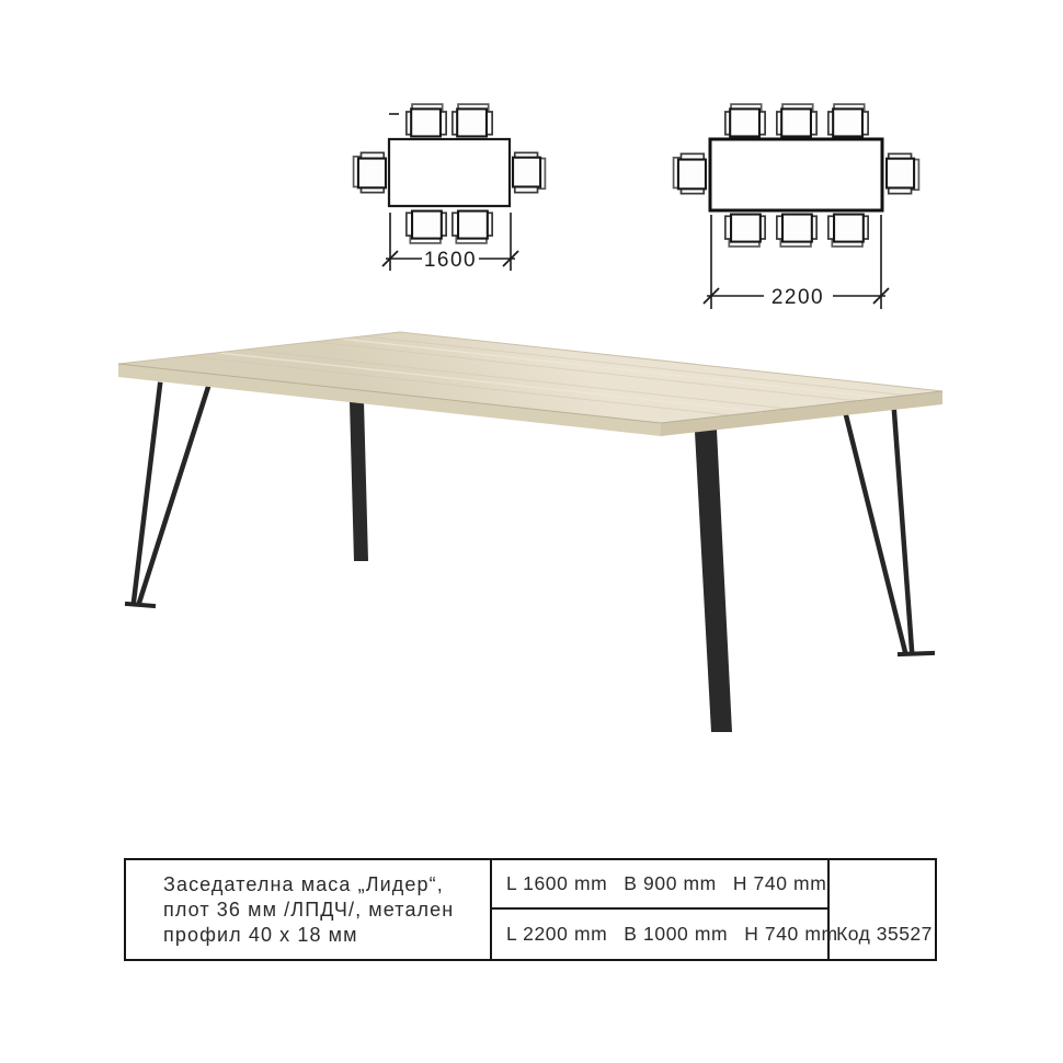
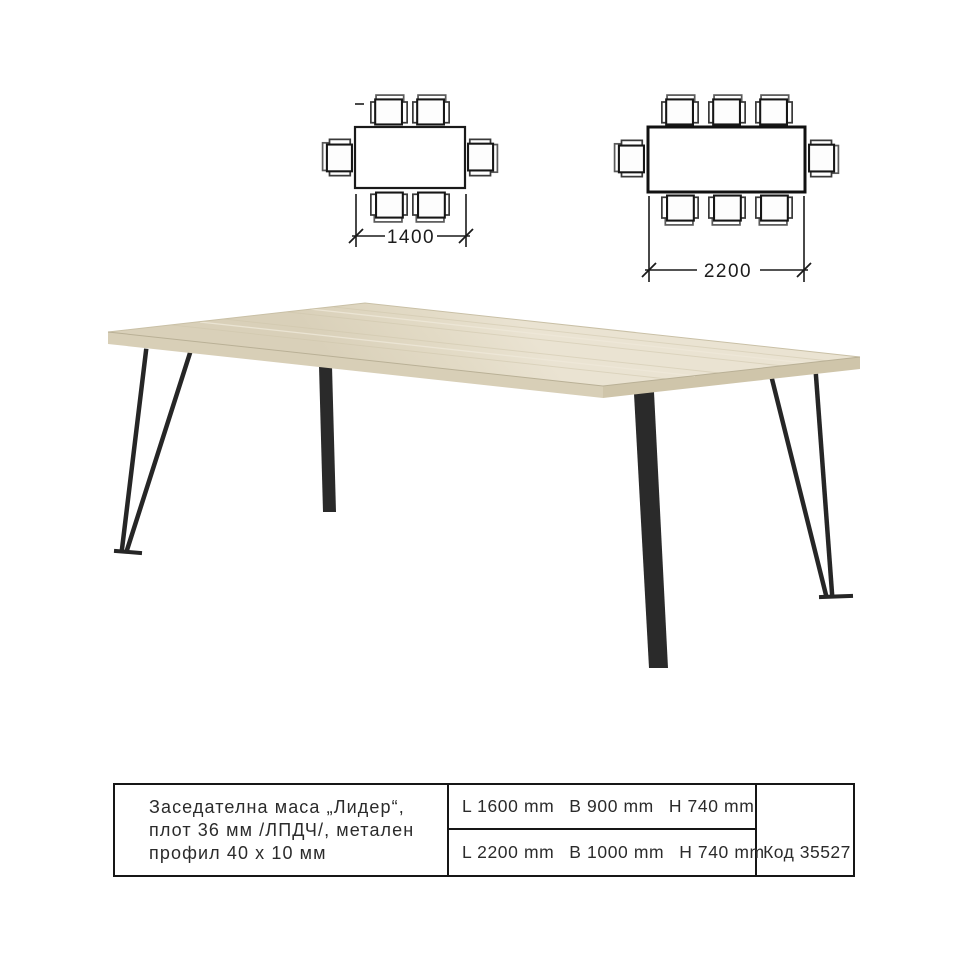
- 1600
+ 1400
  2200
  Заседателна маса „Лидер“,
  плот 36 мм /ЛПДЧ/, метален
- профил 40 x 18 мм
+ профил 40 x 10 мм
  L 1600 mm
  B 900 mm
  H 740 mm
  L 2200 mm
  B 1000 mm
  H 740 mm
  Код 35527
